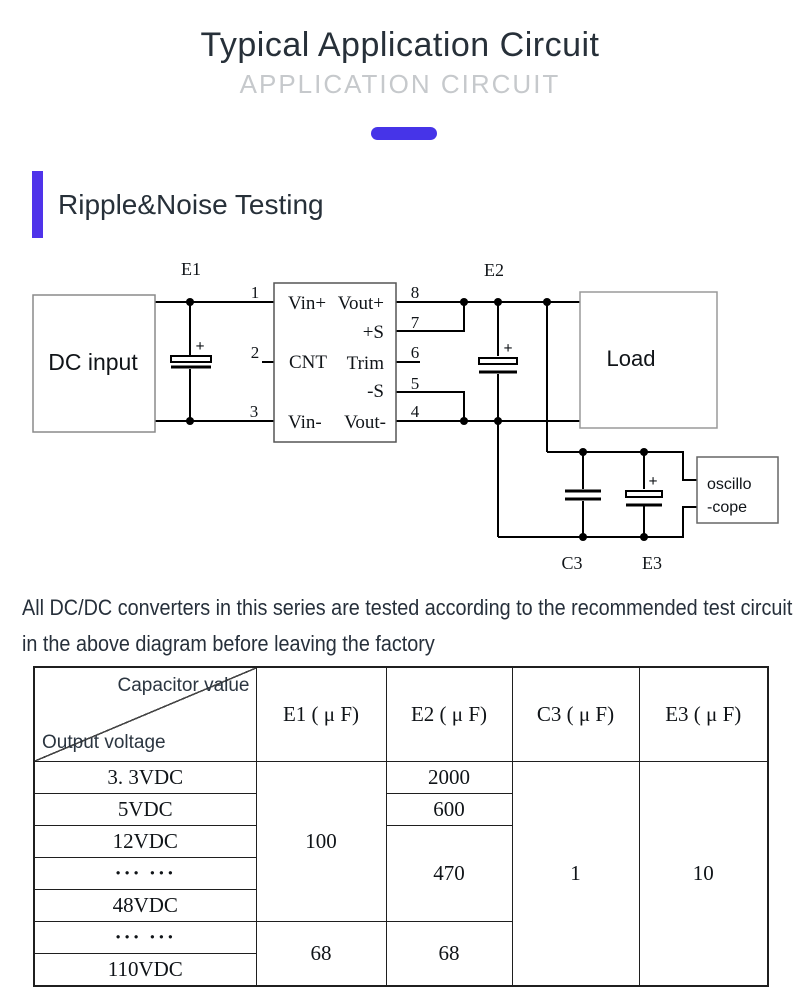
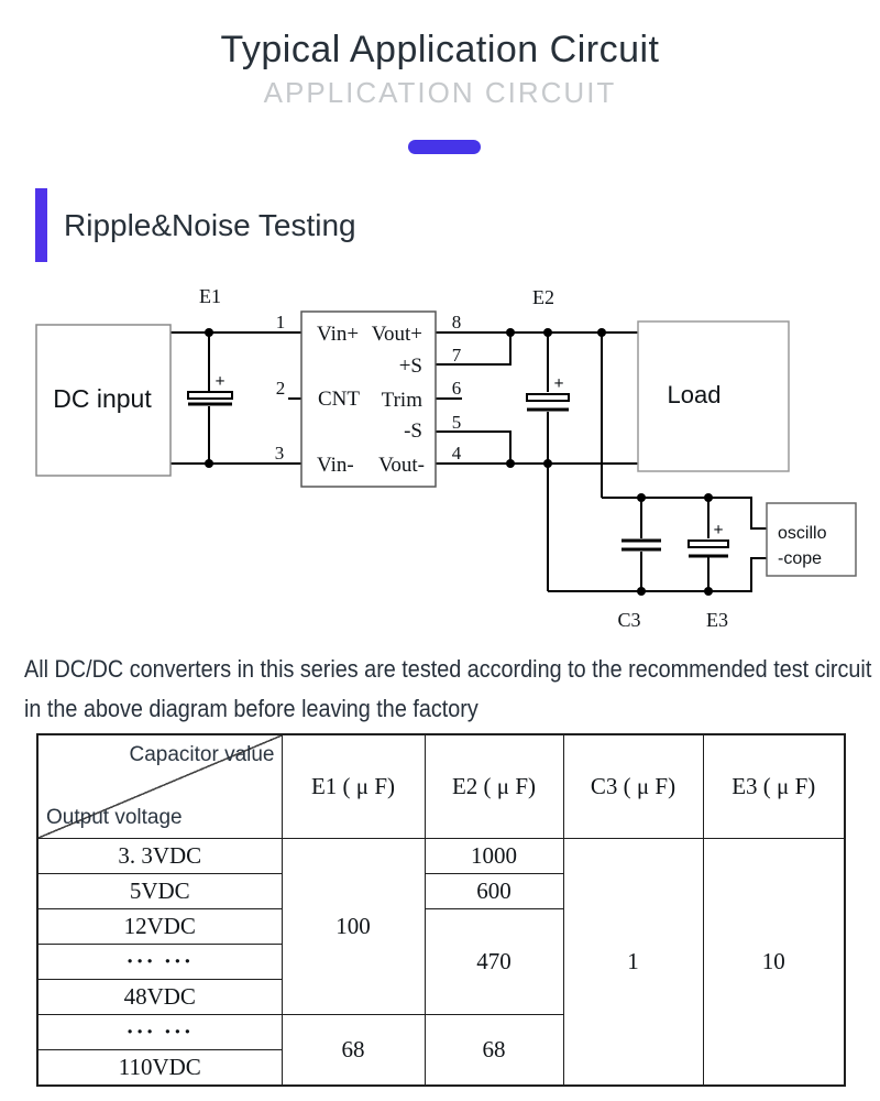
  Typical Application Circuit
  APPLICATION CIRCUIT
  Ripple&Noise Testing
  +
  +
  +
  DC input
  Vin+
  Vout+
  +S
  CNT
  Trim
  -S
  Vin-
  Vout-
  1
  2
  3
  8
  7
  6
  5
  4
  Load
  oscillo
  -cope
  E1
  E2
  C3
  E3
  All DC/DC converters in this series are tested according to the recommended test circuit in the above diagram before leaving the factory
  Capacitor value Output voltage	E1 ( μ F)	E2 ( μ F)	C3 ( μ F)	E3 ( μ F)
- 3. 3VDC	100	2000	1	10
+ 3. 3VDC	100	1000	1	10
  5VDC	600
  12VDC	470
  ··· ···
  48VDC
  ··· ···	68	68
  110VDC
